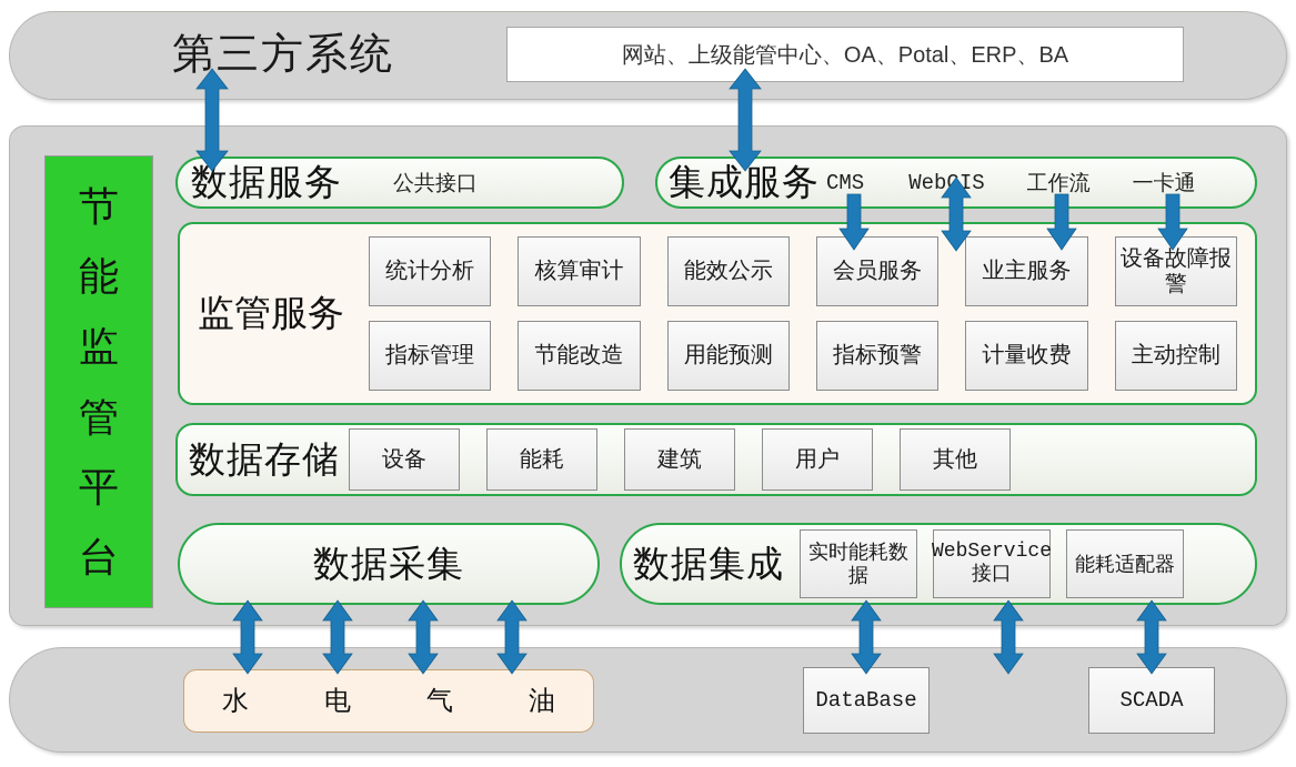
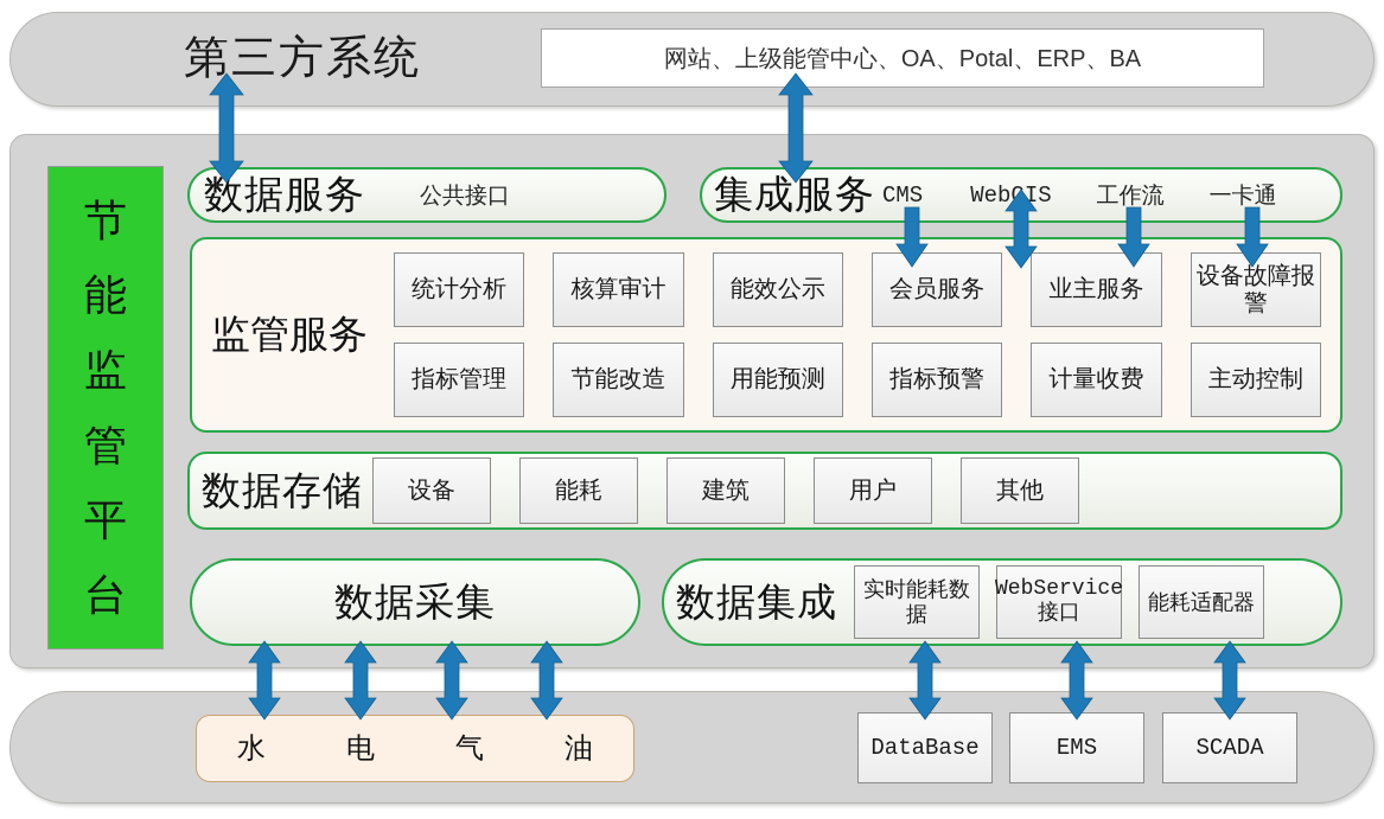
  第三方系统
  网站、上级能管中心、OA、Potal、ERP、BA
  节
  能
  监
  管
  平
  台
  数据服务
  公共接口
  集成服务
  CMS
  WebIS
  工作流
  一卡通
  监管服务
  统计分析
  核算审计
  能效公示
  会员服务
  业主服务
  设备故障报警
  指标管理
  节能改造
  用能预测
  指标预警
  计量收费
  主动控制
  数据存储
  设备
  能耗
  建筑
  用户
  其他
  数据采集
  数据集成
  实时能耗数据
  WebService接口
  能耗适配器
  水
  电
  气
  油
  DataBase
+ EMS
  SCADA
